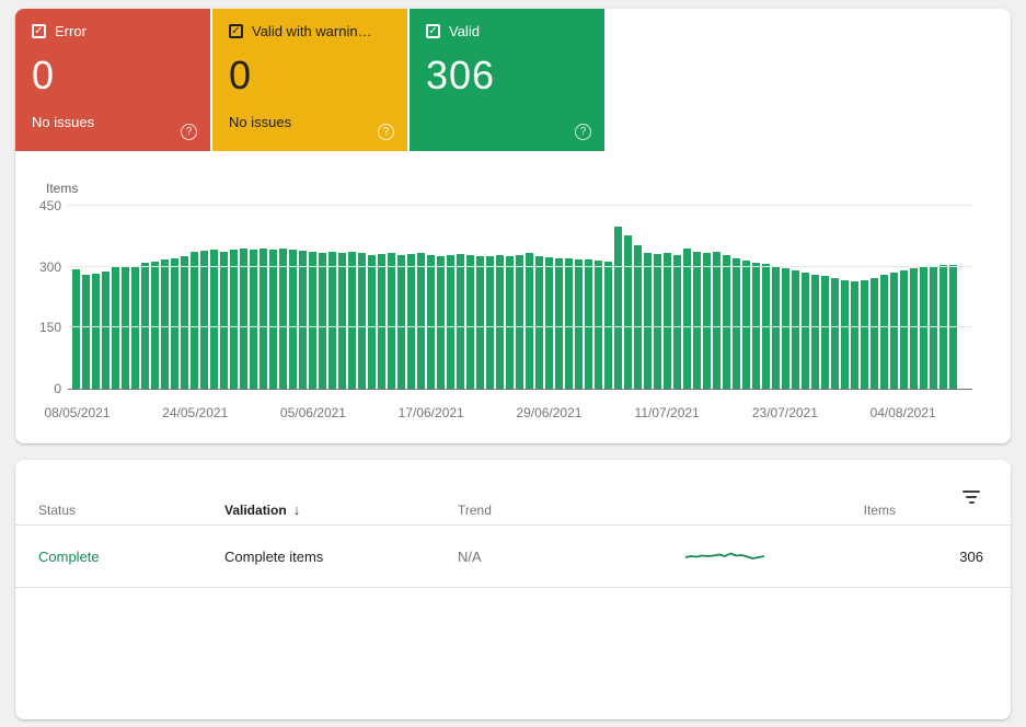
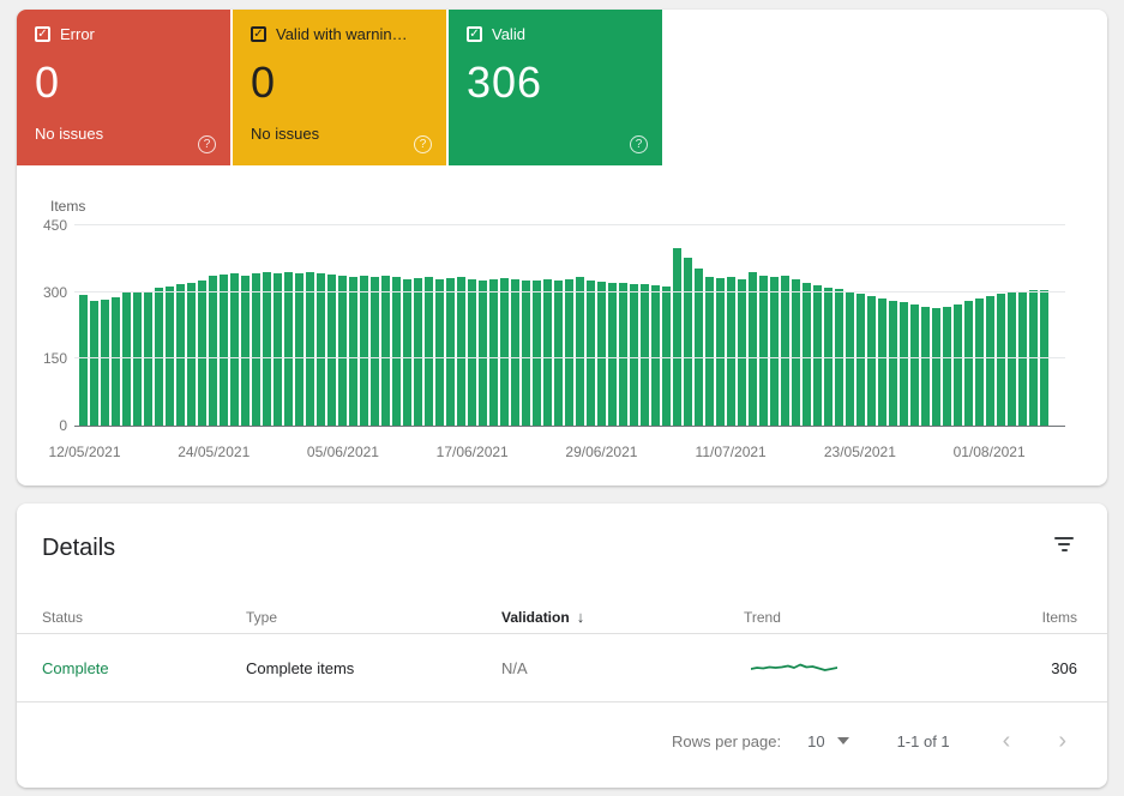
  ✓
  Error
  0
  No issues
  ?
  ✓
  Valid with warnin…
  0
  No issues
  ?
  ✓
  Valid
  306
  ?
  Items
  0
  150
  300
  450
- 08/05/2021
+ 12/05/2021
  24/05/2021
  05/06/2021
  17/06/2021
  29/06/2021
  11/07/2021
- 23/07/2021
+ 23/05/2021
- 04/08/2021
+ 01/08/2021
+ Details
  Status
+ Type
  Validation
  ↓
  Trend
  Items
  Complete
  Complete items
  N/A
  306
+ Rows per page:
+ 10
+ 1-1 of 1
+ ‹
+ ›
